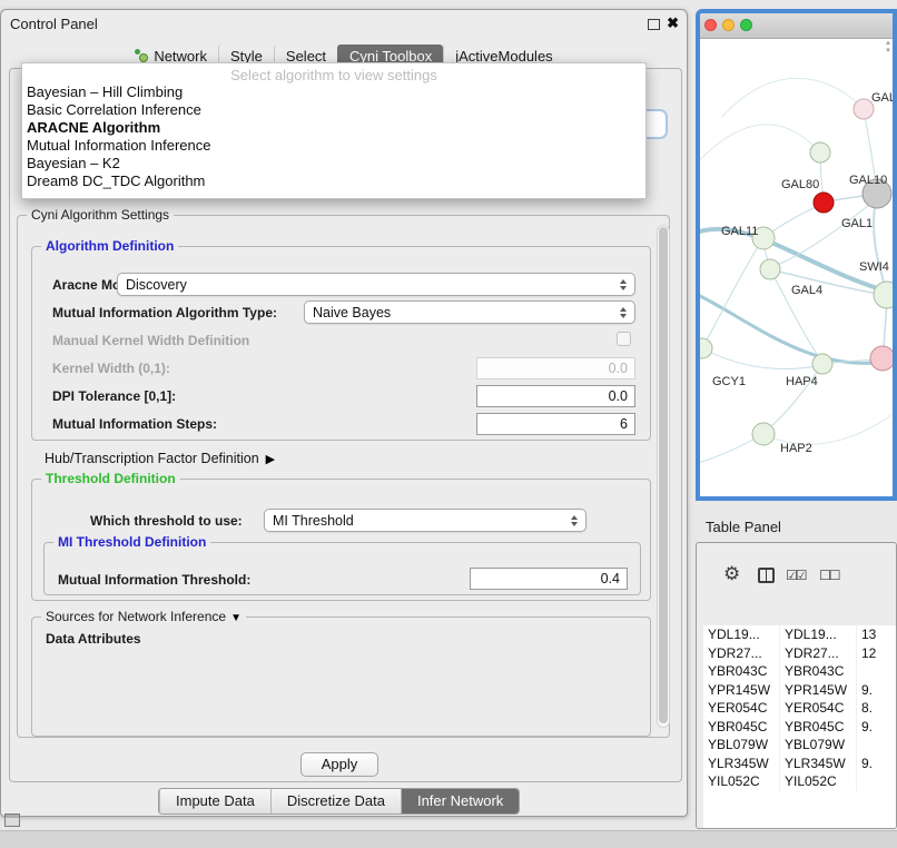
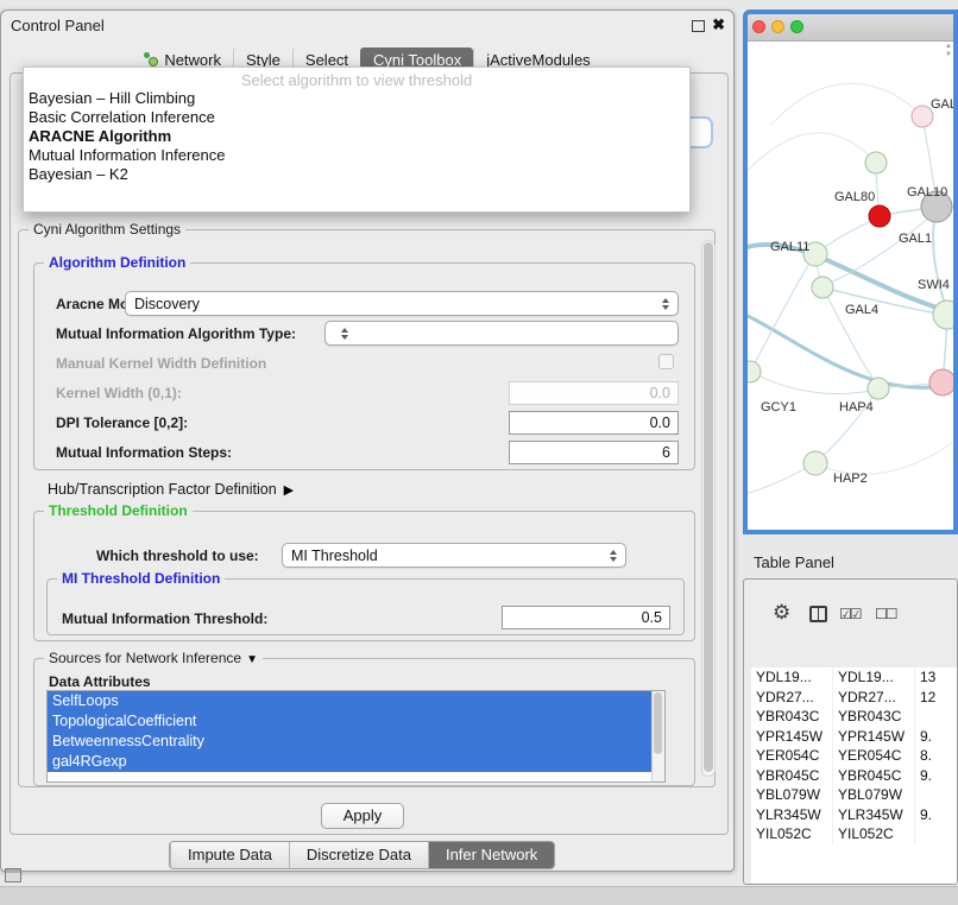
  Control Panel
  ✖
  Network
  Style
  Select
  Cyni Toolbox
  jActiveModules
- Select algorithm to view settings
+ Select algorithm to view threshold
  Bayesian – Hill Climbing
  Basic Correlation Inference
  ARACNE Algorithm
  Mutual Information Inference
  Bayesian – K2
- Dream8 DC_TDC Algorithm
  Cyni Algorithm Settings
  Algorithm Definition
  Discovery
  Mutual Information Algorithm Type:
- Naive Bayes
  Manual Kernel Width Definition
  Kernel Width (0,1):
  0.0
- DPI Tolerance [0,1]:
+ DPI Tolerance [0,2]:
  0.0
  Mutual Information Steps:
  6
  Hub/Transcription Factor Definition ▶
  Threshold Definition
  Which threshold to use:
  MI Threshold
  MI Threshold Definition
  Mutual Information Threshold:
- 0.4
+ 0.5
  Sources for Network Inference ▼
  Data Attributes
+ SelfLoops
+ TopologicalCoefficient
+ BetweennessCentrality
+ gal4RGexp
  Apply
  Impute Data
  Discretize Data
  Infer Network
  GAL
  GAL80
  GAL10
  GAL11
  GAL1
  SWI4
  GAL4
  GCY1
  HAP4
  HAP2
  Table Panel
  ⚙
  ☑☑
  ☐☐
  YDL19...
  YDL19...
  13
  YDR27...
  YDR27...
  12
  YBR043C
  YBR043C
  YPR145W
  YPR145W
  9.
  YER054C
  YER054C
  8.
  YBR045C
  YBR045C
  9.
  YBL079W
  YBL079W
  YLR345W
  YLR345W
  9.
  YIL052C
  YIL052C
